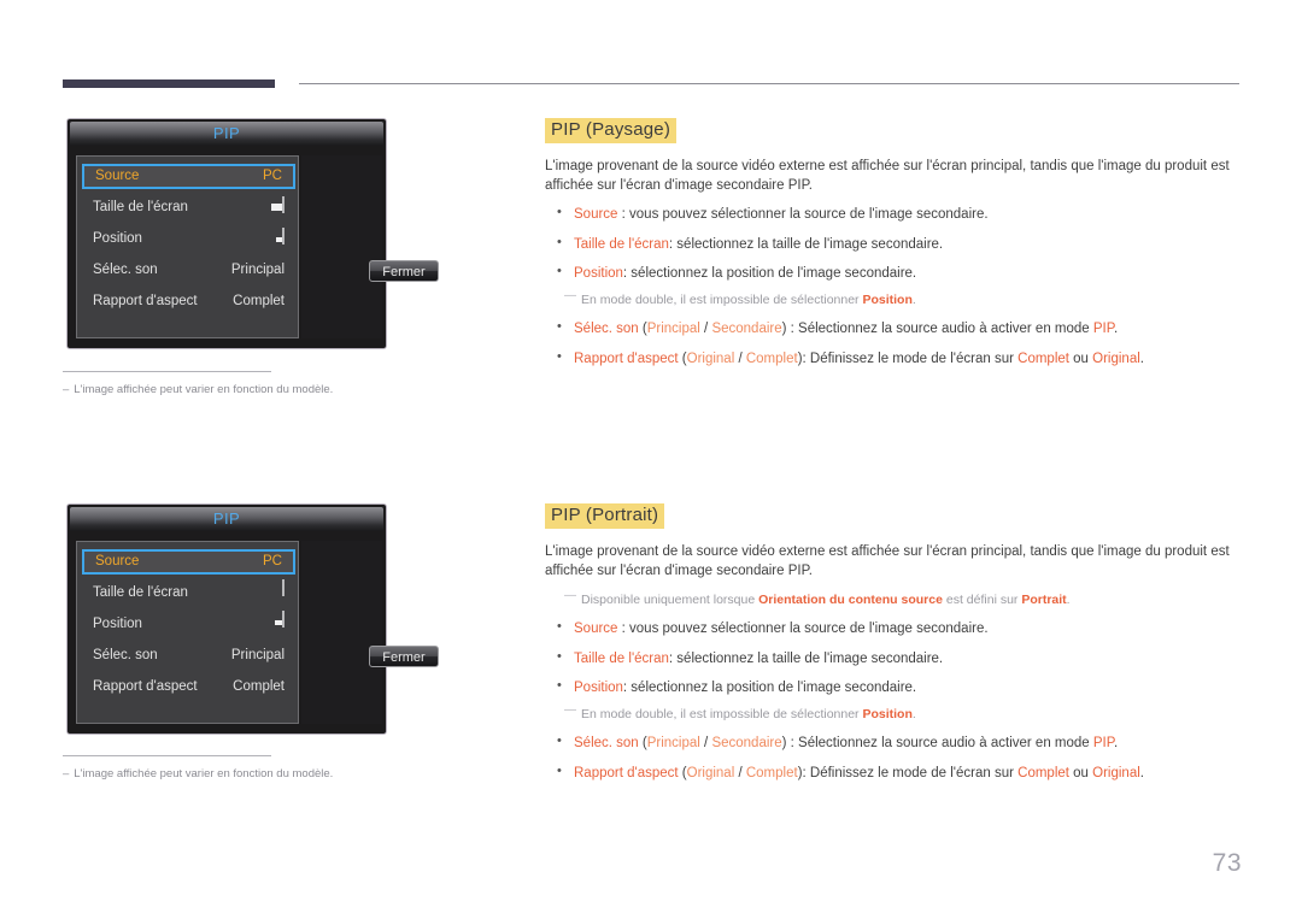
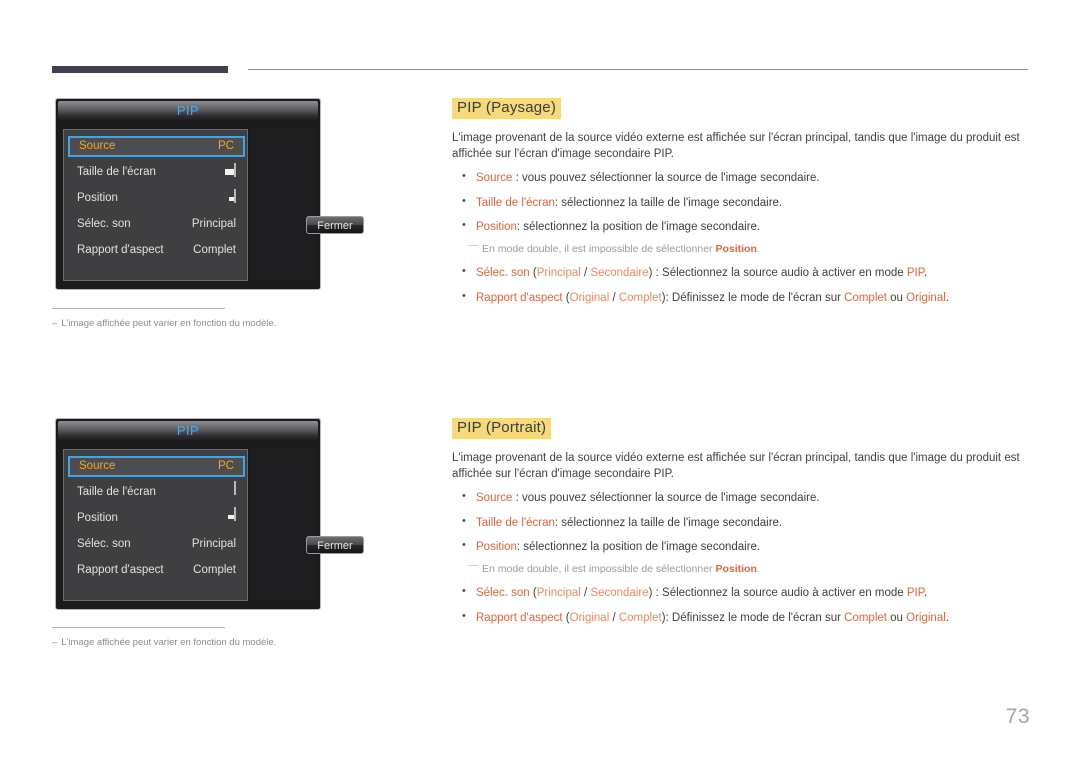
  PIP
  Source
  PC
  Taille de l'écran
  Position
  Sélec. son
  Principal
  Rapport d'aspect
  Complet
  Fermer
  – L'image affichée peut varier en fonction du modèle.
  PIP
  Source
  PC
  Taille de l'écran
  Position
  Sélec. son
  Principal
  Rapport d'aspect
  Complet
  Fermer
  – L'image affichée peut varier en fonction du modèle.
  PIP (Paysage)
  L'image provenant de la source vidéo externe est affichée sur l'écran principal, tandis que l'image du produit est affichée sur l'écran d'image secondaire PIP.
  Source : vous pouvez sélectionner la source de l'image secondaire.
  Taille de l'écran: sélectionnez la taille de l'image secondaire.
  Position: sélectionnez la position de l'image secondaire.
  En mode double, il est impossible de sélectionner Position.
  Sélec. son (Principal / Secondaire) : Sélectionnez la source audio à activer en mode PIP.
  Rapport d'aspect (Original / Complet): Définissez le mode de l'écran sur Complet ou Original.
  PIP (Portrait)
  L'image provenant de la source vidéo externe est affichée sur l'écran principal, tandis que l'image du produit est affichée sur l'écran d'image secondaire PIP.
- Disponible uniquement lorsque Orientation du contenu source est défini sur Portrait.
  Source : vous pouvez sélectionner la source de l'image secondaire.
  Taille de l'écran: sélectionnez la taille de l'image secondaire.
  Position: sélectionnez la position de l'image secondaire.
  En mode double, il est impossible de sélectionner Position.
  Sélec. son (Principal / Secondaire) : Sélectionnez la source audio à activer en mode PIP.
  Rapport d'aspect (Original / Complet): Définissez le mode de l'écran sur Complet ou Original.
  73
